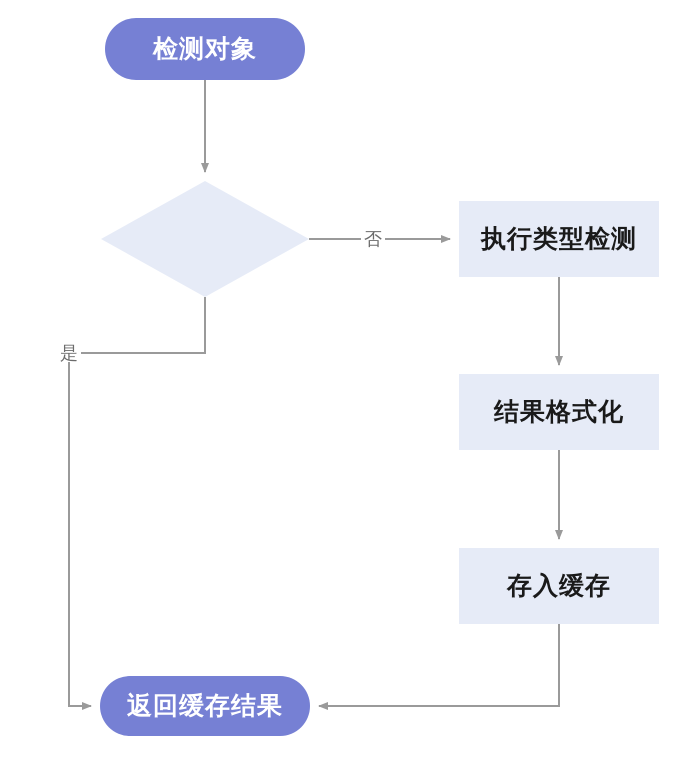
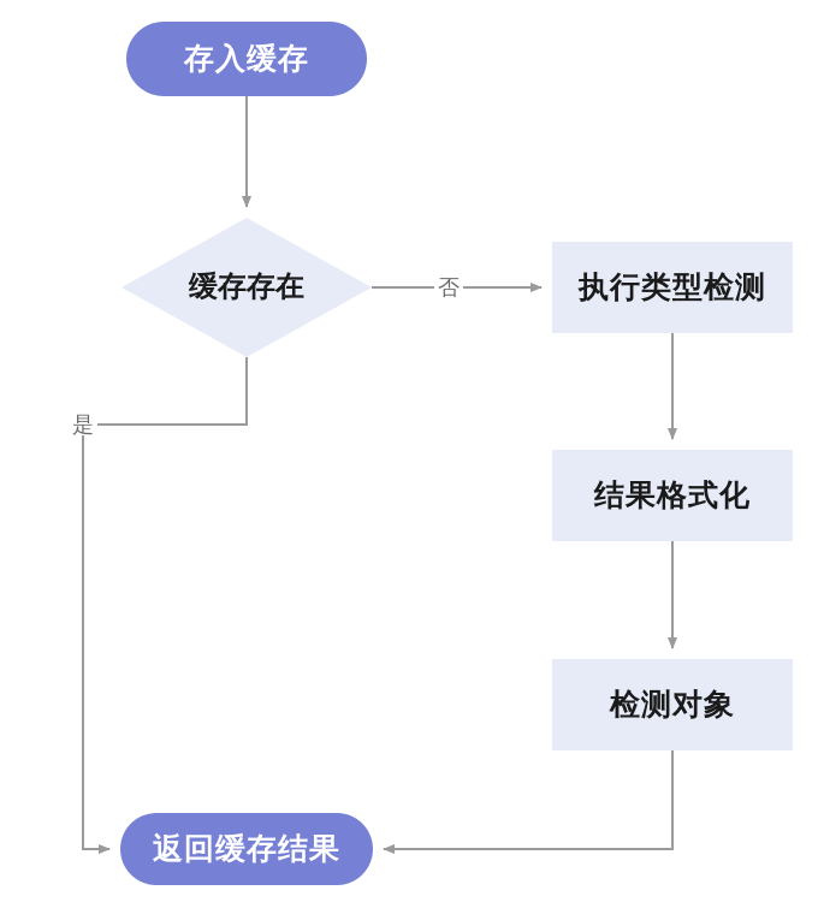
- 检测对象
+ 存入缓存
+ 缓存存在
  执行类型检测
  结果格式化
- 存入缓存
+ 检测对象
  返回缓存结果
  否
  是
